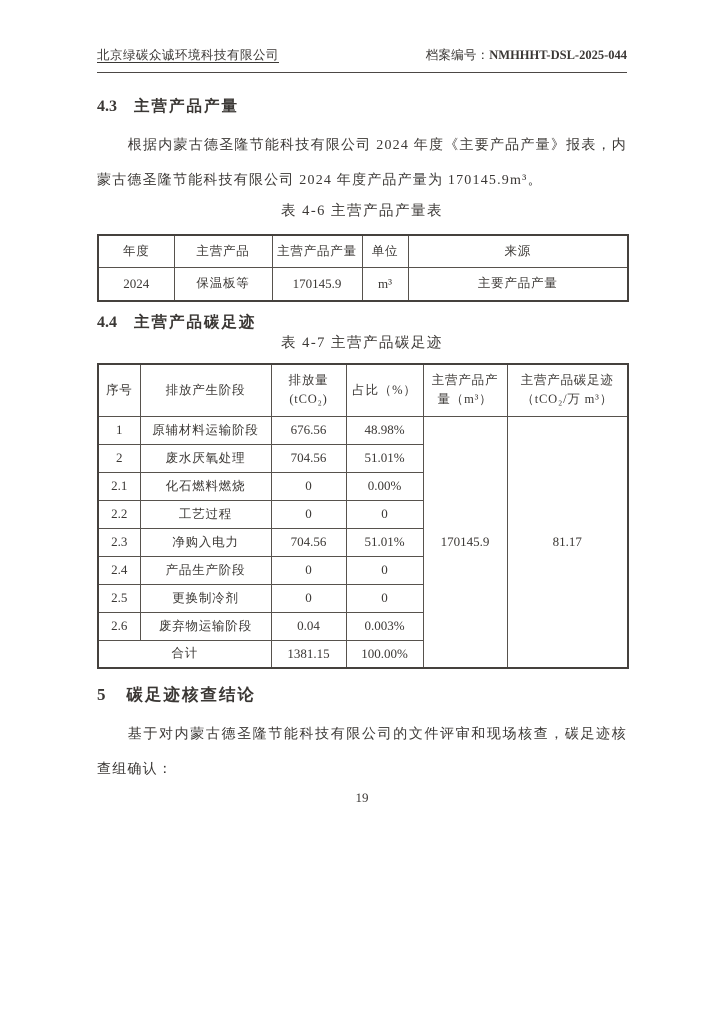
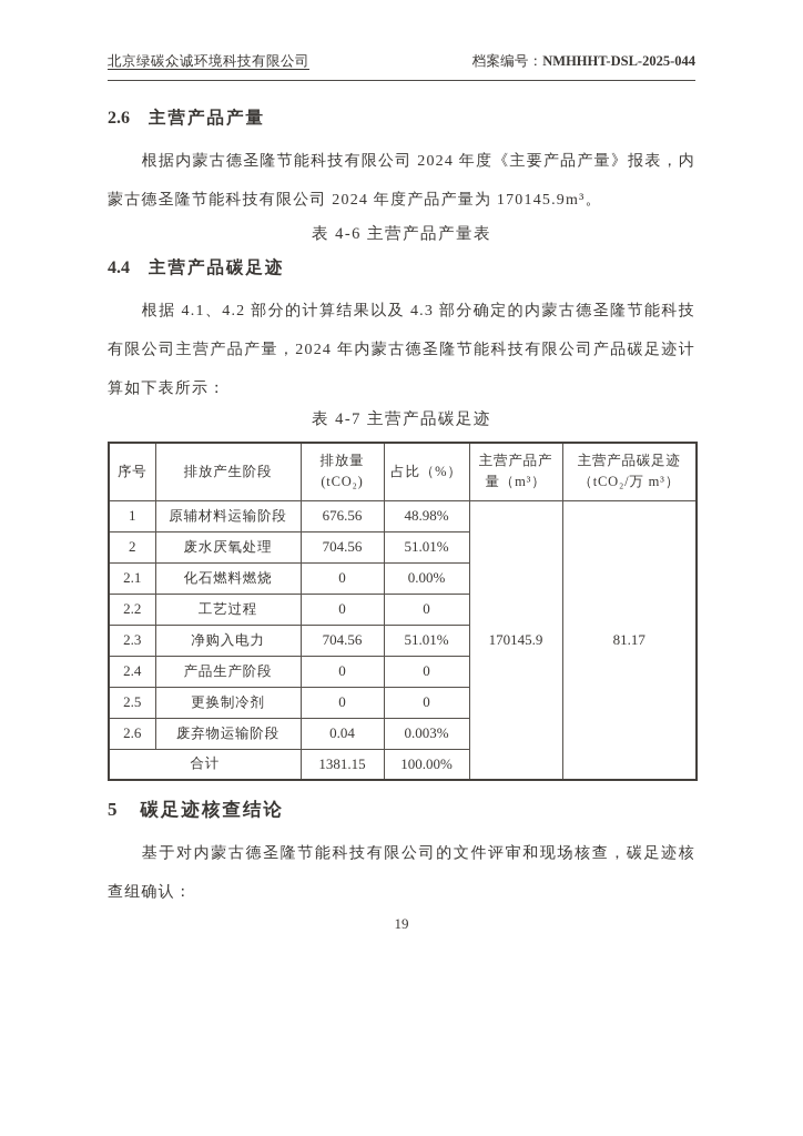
  北京绿碳众诚环境科技有限公司
  档案编号：NMHHHT-DSL-2025-044
- 4.3
+ 2.6
  主营产品产量
  根据内蒙古德圣隆节能科技有限公司 2024 年度《主要产品产量》报表，内蒙古德圣隆节能科技有限公司 2024 年度产品产量为 170145.9m³。
  表 4-6 主营产品产量表
- 年度	主营产品	主营产品产量	单位	来源
- 2024	保温板等	170145.9	m³	主要产品产量
  4.4
  主营产品碳足迹
+ 根据 4.1、4.2 部分的计算结果以及 4.3 部分确定的内蒙古德圣隆节能科技有限公司主营产品产量，2024 年内蒙古德圣隆节能科技有限公司产品碳足迹计算如下表所示：
  表 4-7 主营产品碳足迹
  序号	排放产生阶段	排放量 (tCO₂)	占比（%）	主营产品产 量（m³）	主营产品碳足迹 （tCO₂/万 m³）
  1	原辅材料运输阶段	676.56	48.98%	170145.9	81.17
  2	废水厌氧处理	704.56	51.01%
  2.1	化石燃料燃烧	0	0.00%
  2.2	工艺过程	0	0
  2.3	净购入电力	704.56	51.01%
  2.4	产品生产阶段	0	0
  2.5	更换制冷剂	0	0
  2.6	废弃物运输阶段	0.04	0.003%
  合计	1381.15	100.00%
  5
  碳足迹核查结论
  基于对内蒙古德圣隆节能科技有限公司的文件评审和现场核查，碳足迹核查组确认：
  19
